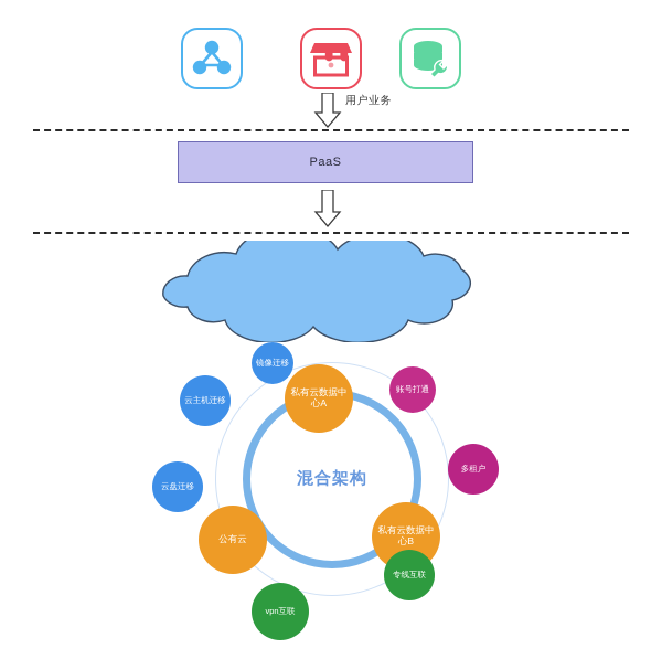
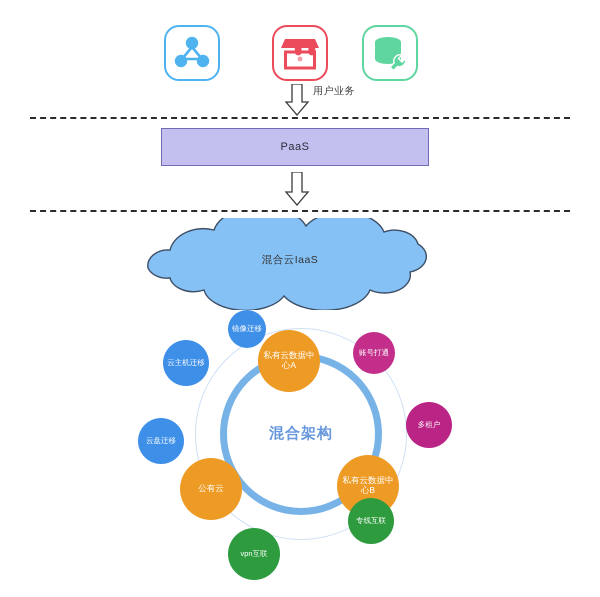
  用户业务
  PaaS
+ 混合云IaaS
  混合架构
  私有云数据中心A
  公有云
  私有云数据中心B
  镜像迁移
  云主机迁移
  云盘迁移
  账号打通
  多租户
  专线互联
  vpn互联
